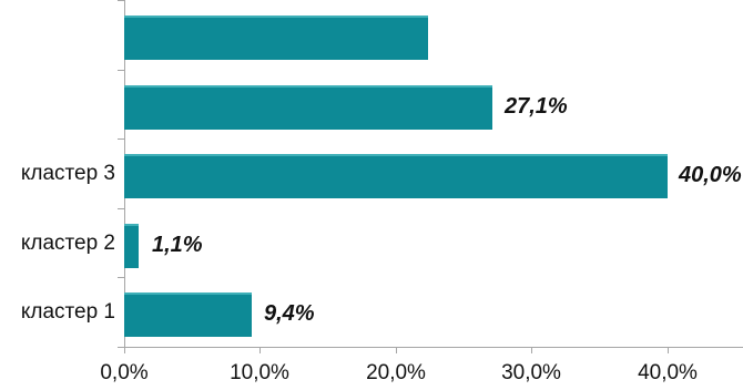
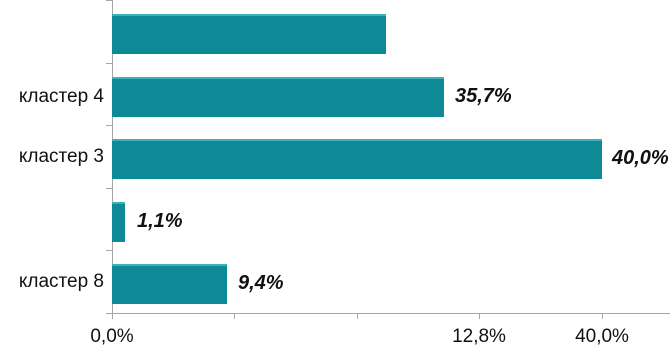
+ кластер 4
  кластер 3
- кластер 2
- кластер 1
+ кластер 8
- 27,1%
+ 35,7%
  40,0%
  1,1%
  9,4%
  0,0%
- 10,0%
- 20,0%
- 30,0%
+ 12,8%
  40,0%
